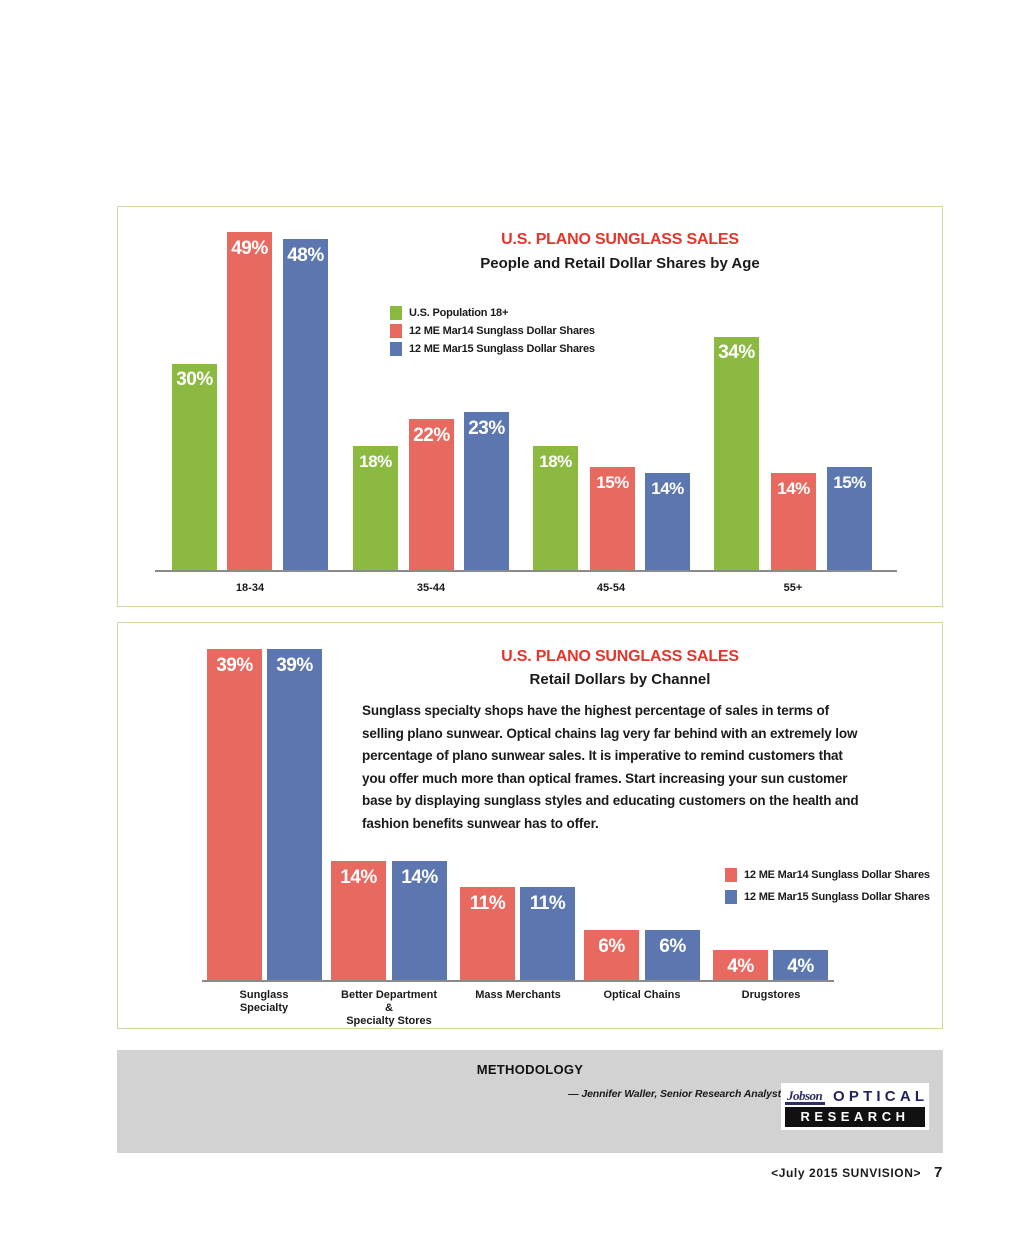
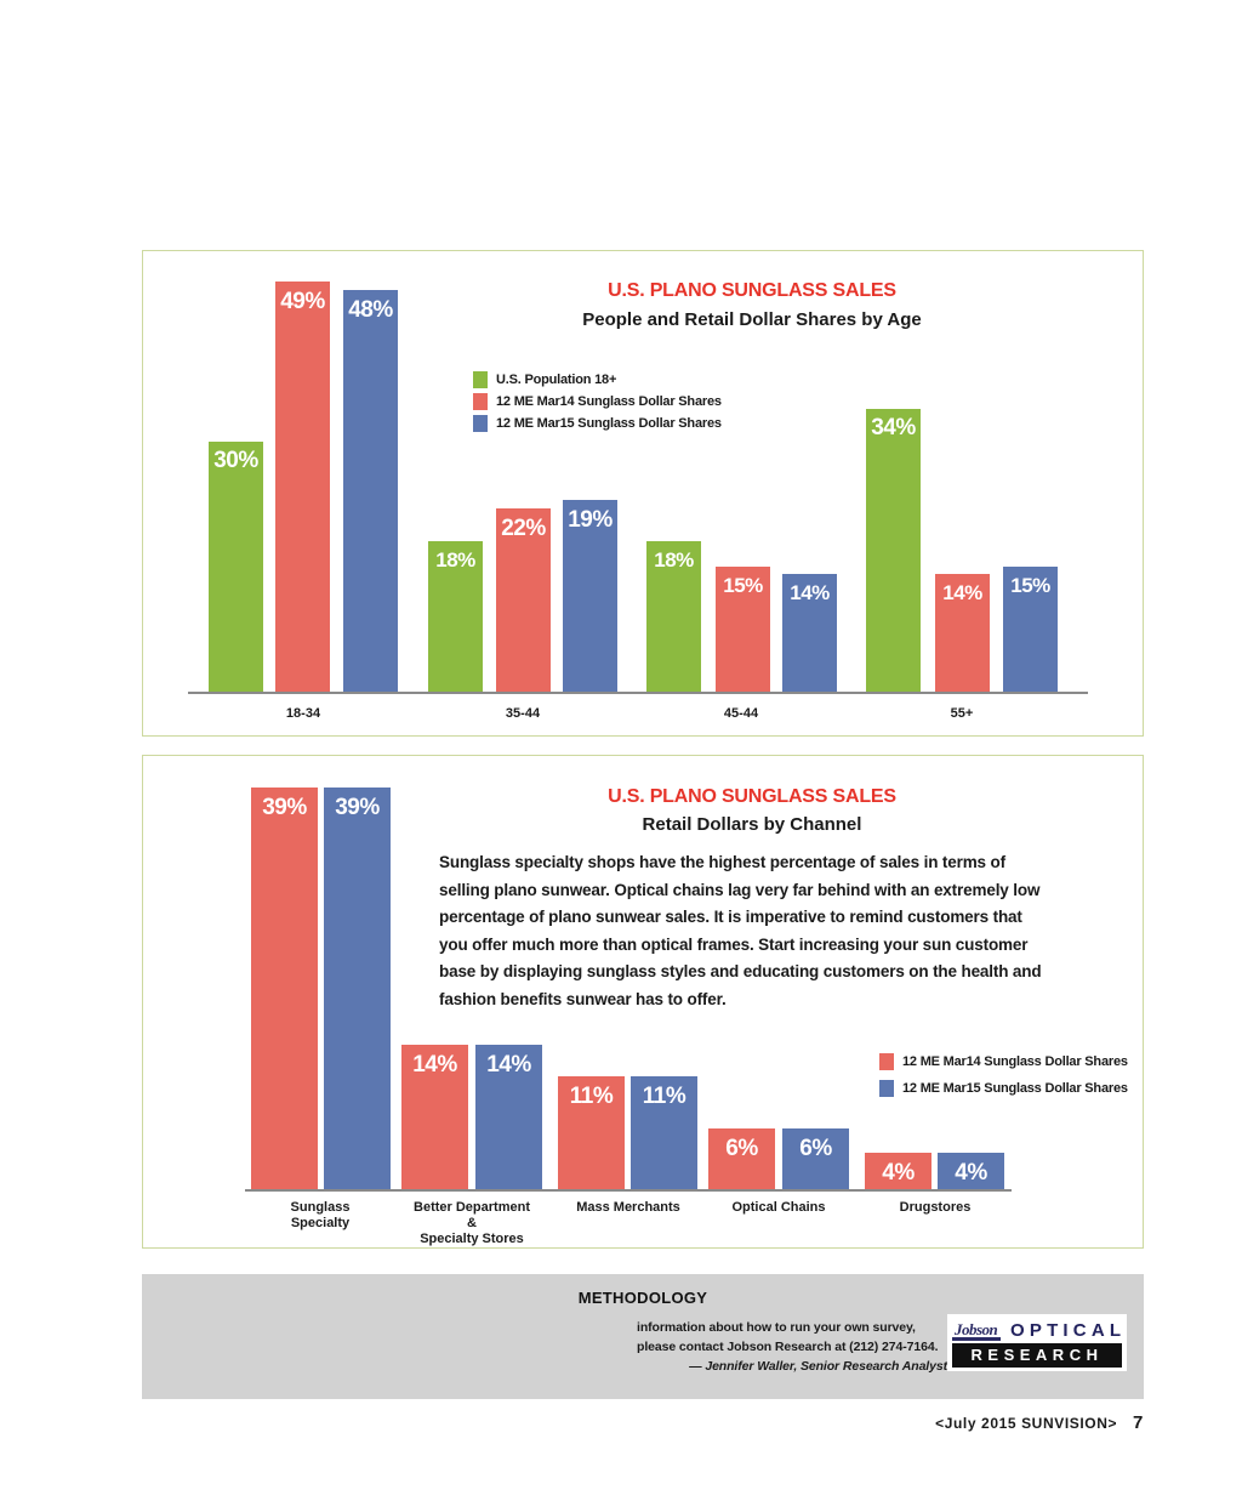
  U.S. PLANO SUNGLASS SALES
  People and Retail Dollar Shares by Age
  U.S. Population 18+
  12 ME Mar14 Sunglass Dollar Shares
  12 ME Mar15 Sunglass Dollar Shares
  30%
  49%
  48%
  18%
  22%
- 23%
+ 19%
  18%
  15%
  14%
  34%
  14%
  15%
  18-34
  35-44
- 45-54
+ 45-44
  55+
  U.S. PLANO SUNGLASS SALES
  Retail Dollars by Channel
  Sunglass specialty shops have the highest percentage of sales in terms of selling plano sunwear. Optical chains lag very far behind with an extremely low percentage of plano sunwear sales. It is imperative to remind customers that you offer much more than optical frames. Start increasing your sun customer base by displaying sunglass styles and educating customers on the health and fashion benefits sunwear has to offer.
  12 ME Mar14 Sunglass Dollar Shares
  12 ME Mar15 Sunglass Dollar Shares
  39%
  39%
  14%
  14%
  11%
  11%
  6%
  6%
  4%
  4%
  Sunglass Specialty
  Better Department &
  Specialty Stores
  Mass Merchants
  Optical Chains
  Drugstores
  METHODOLOGY
+ information about how to run your own survey, please contact Jobson Research at (212) 274-7164.
  — Jennifer Waller, Senior Research Analyst
  Jobson
  OPTICAL
  RESEARCH
  <July 2015 SUNVISION> 7
